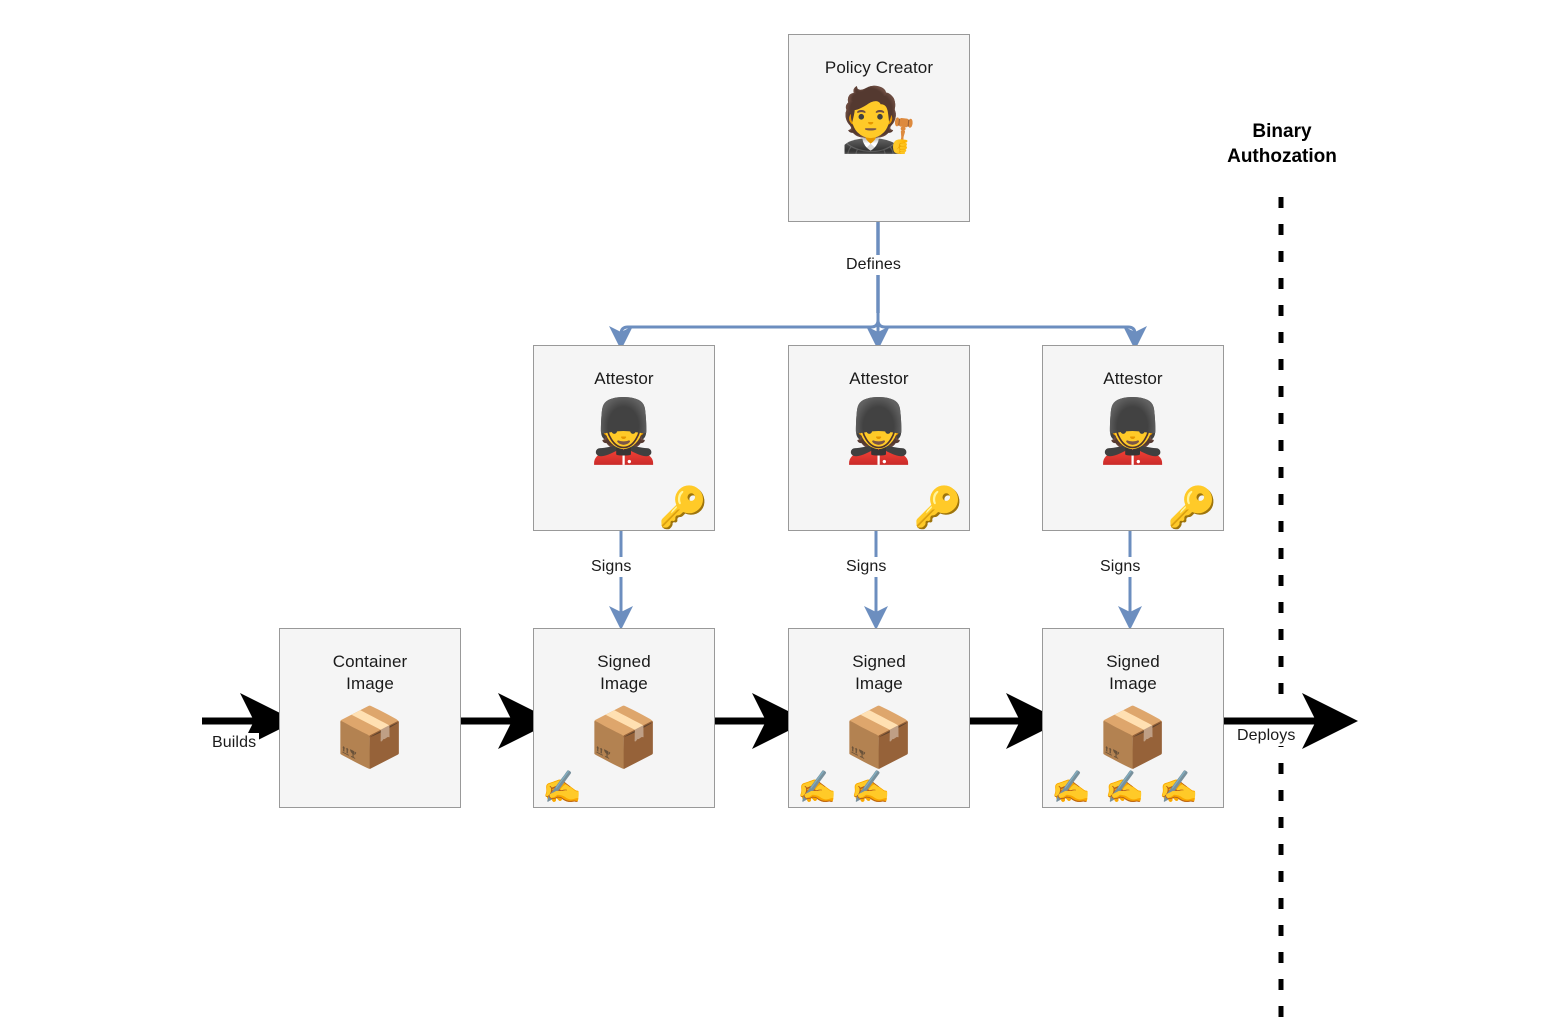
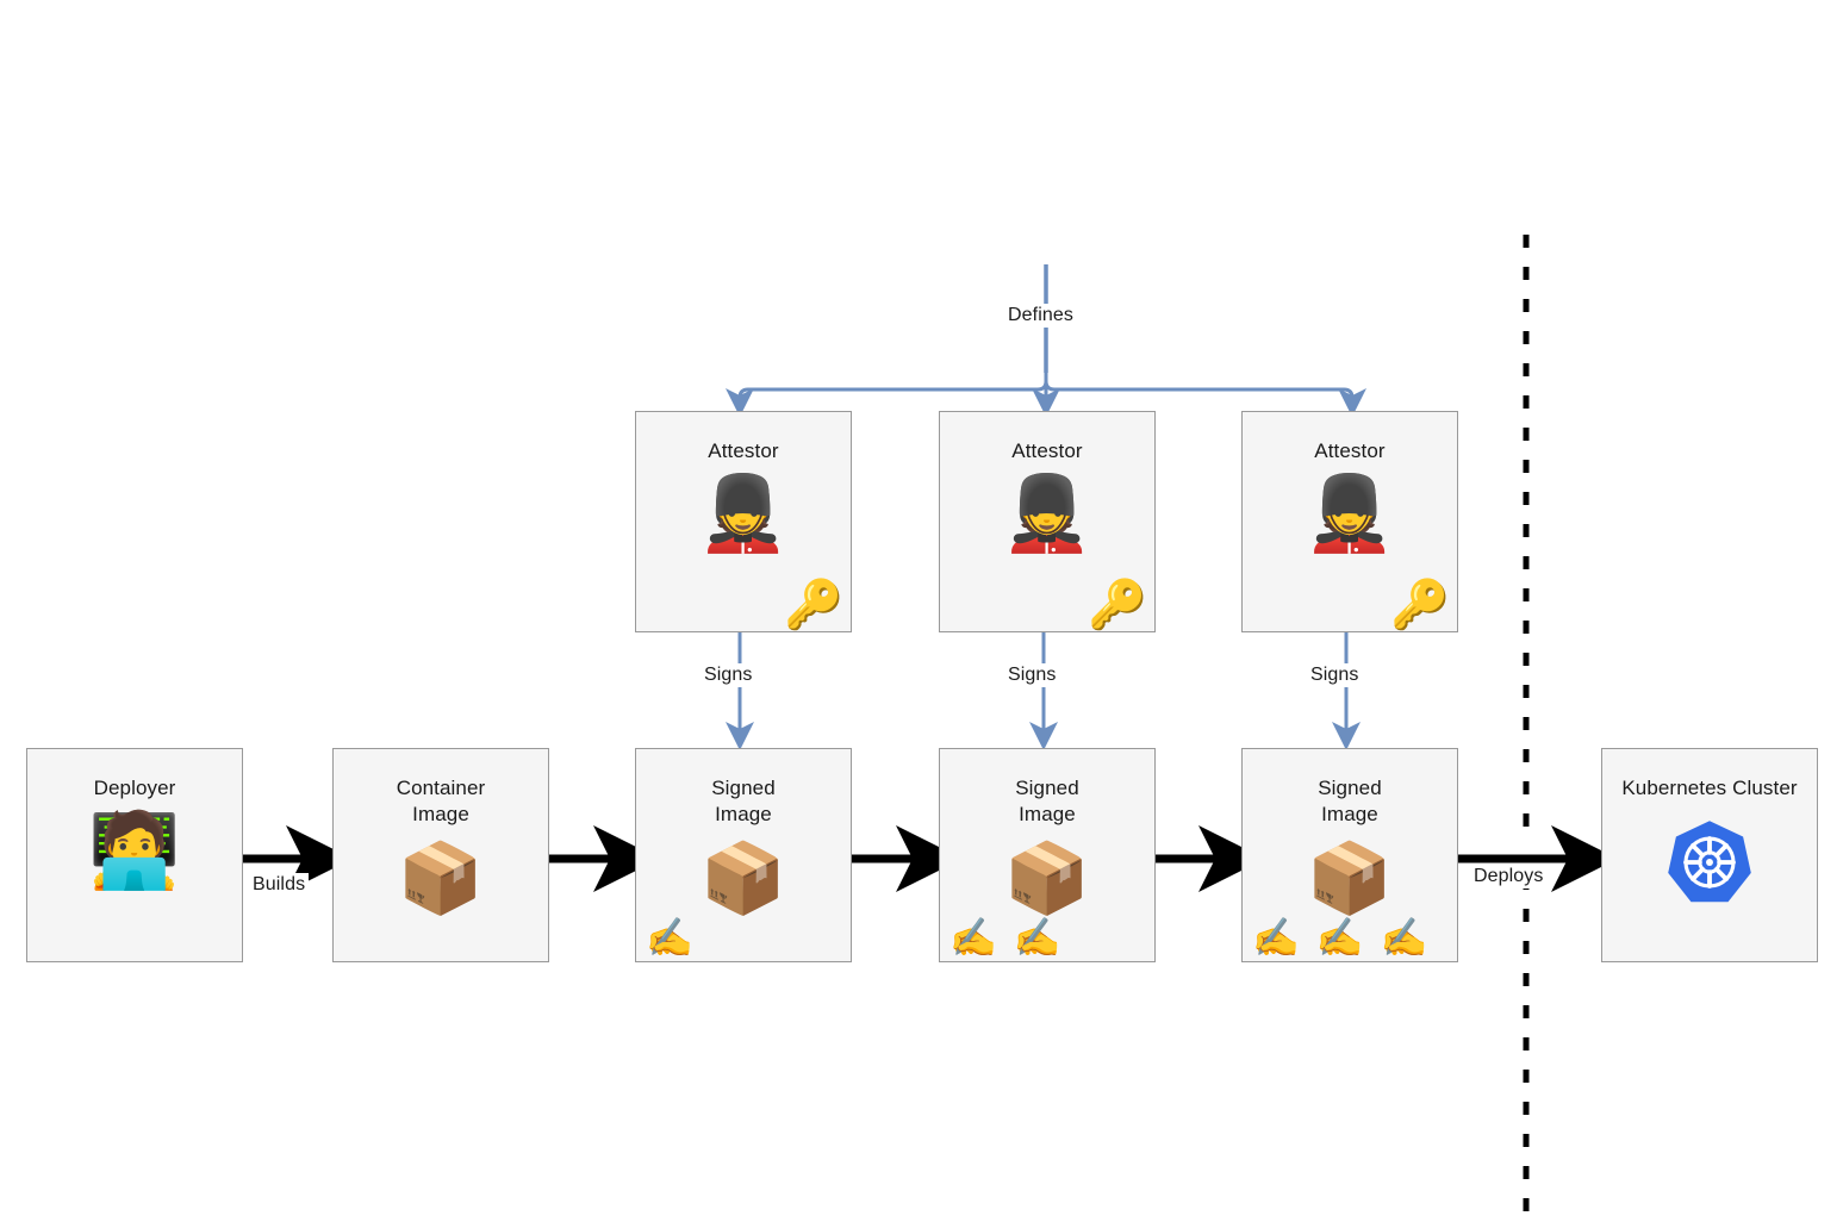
- Binary
- Authozation
- Policy Creator
- 🧑‍⚖️
  Attestor
  💂
  🔑
  Attestor
  💂
  🔑
  Attestor
  💂
  🔑
+ Deployer
+ 🧑‍💻
  Container
  Image
  📦
  Signed
  Image
  📦
  ✍️
  Signed
  Image
  📦
  ✍️
  ✍️
  Signed
  Image
  📦
  ✍️
  ✍️
  ✍️
+ Kubernetes Cluster
  Defines
  Signs
  Signs
  Signs
  Builds
  Deploys
